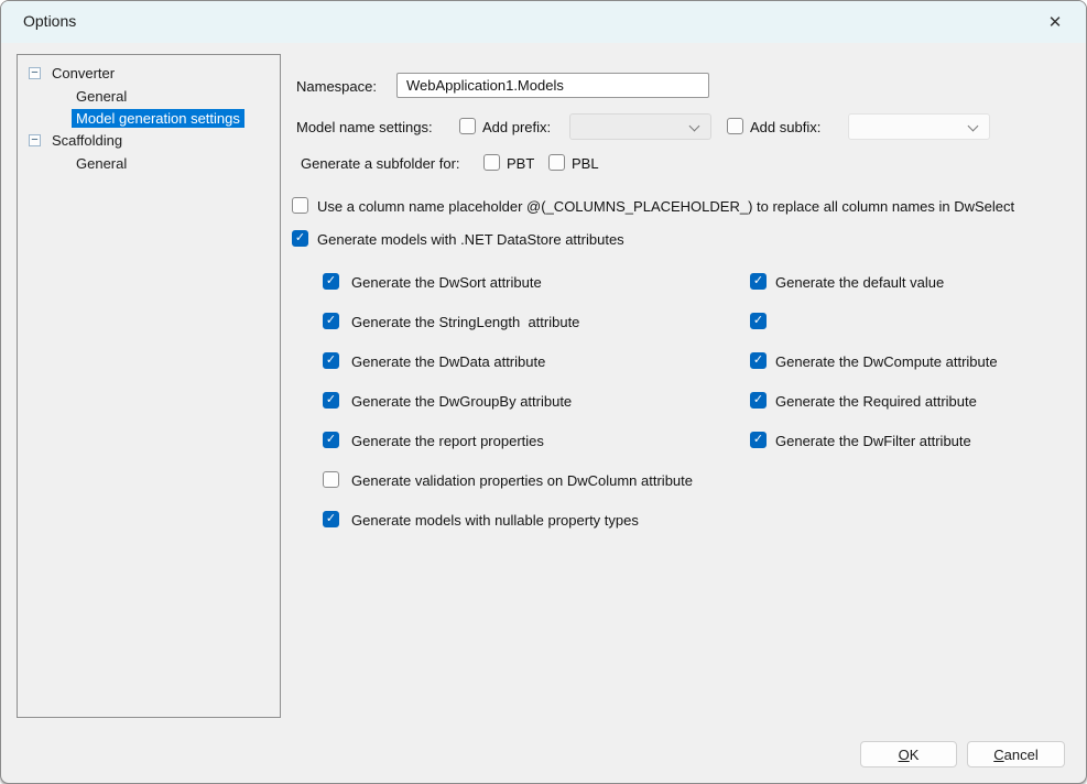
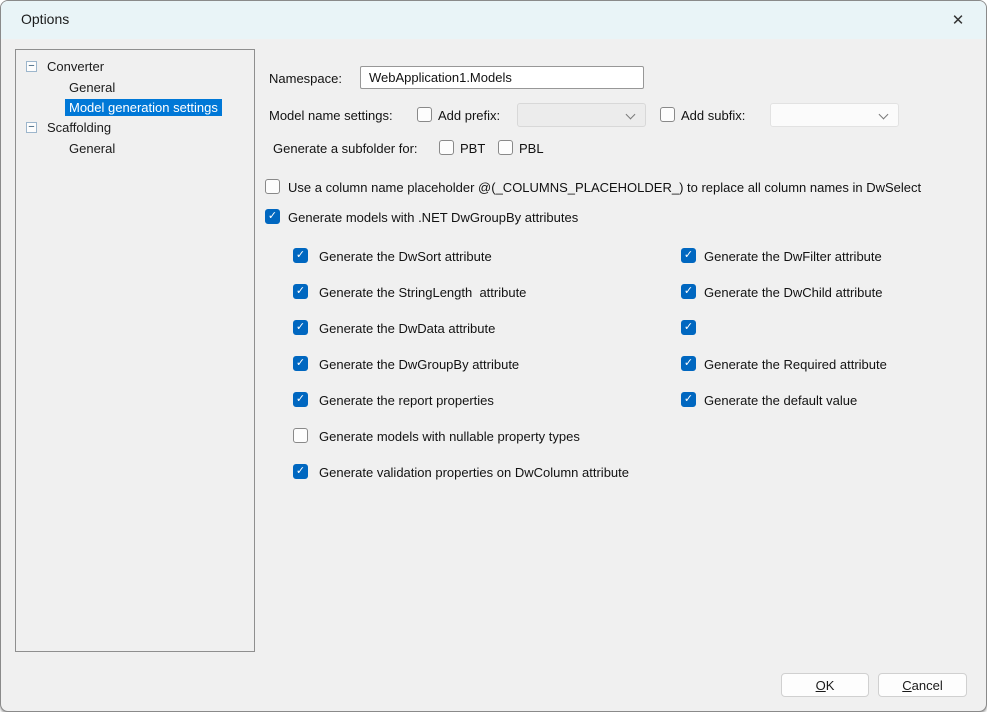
  Options
  ✕
  −
  Converter
  General
  Model generation settings
  −
  Scaffolding
  General
  Namespace:
  WebApplication1.Models
  Model name settings:
  Add prefix:
  Add subfix:
  Generate a subfolder for:
  PBT
  PBL
  Use a column name placeholder @(_COLUMNS_PLACEHOLDER_) to replace all column names in DwSelect
  ✓
- Generate models with .NET DataStore attributes
+ Generate models with .NET DwGroupBy attributes
  ✓
  Generate the DwSort attribute
  ✓
  Generate the StringLength attribute
  ✓
  Generate the DwData attribute
  ✓
  Generate the DwGroupBy attribute
  ✓
  Generate the report properties
- Generate validation properties on DwColumn attribute
+ Generate models with nullable property types
  ✓
- Generate models with nullable property types
+ Generate validation properties on DwColumn attribute
  ✓
- Generate the default value
+ Generate the DwFilter attribute
  ✓
+ Generate the DwChild attribute
  ✓
- Generate the DwCompute attribute
  ✓
  Generate the Required attribute
  ✓
- Generate the DwFilter attribute
+ Generate the default value
  OK
  Cancel
